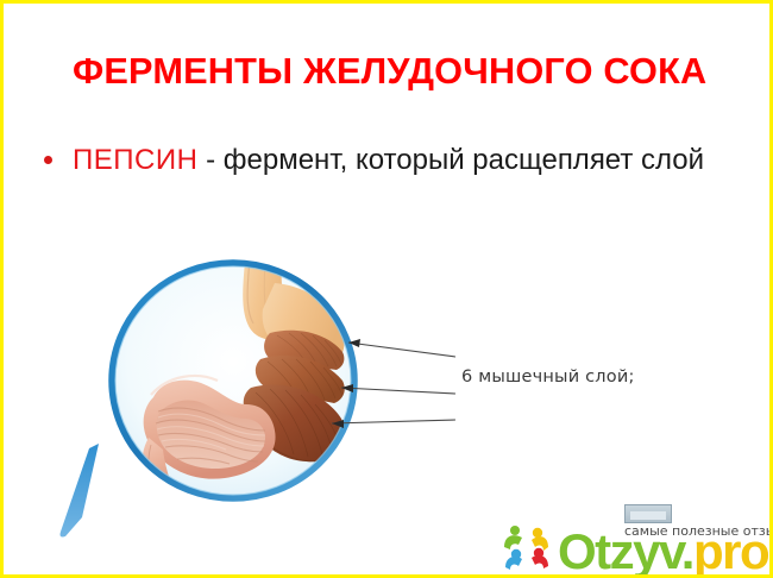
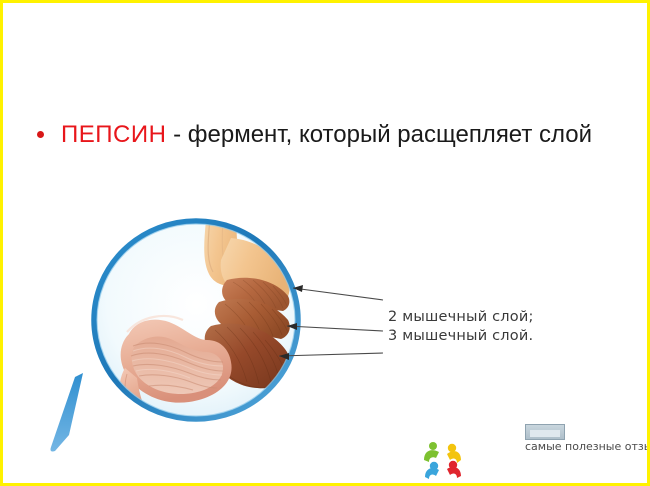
- ФЕРМЕНТЫ ЖЕЛУДОЧНОГО СОКА
  ПЕПСИН - фермент, который расщепляет слой
- 6 мышечный слой;
+ 2 мышечный слой;
+ 3 мышечный слой.
  самые полезные отз
- Otzyv.pro
